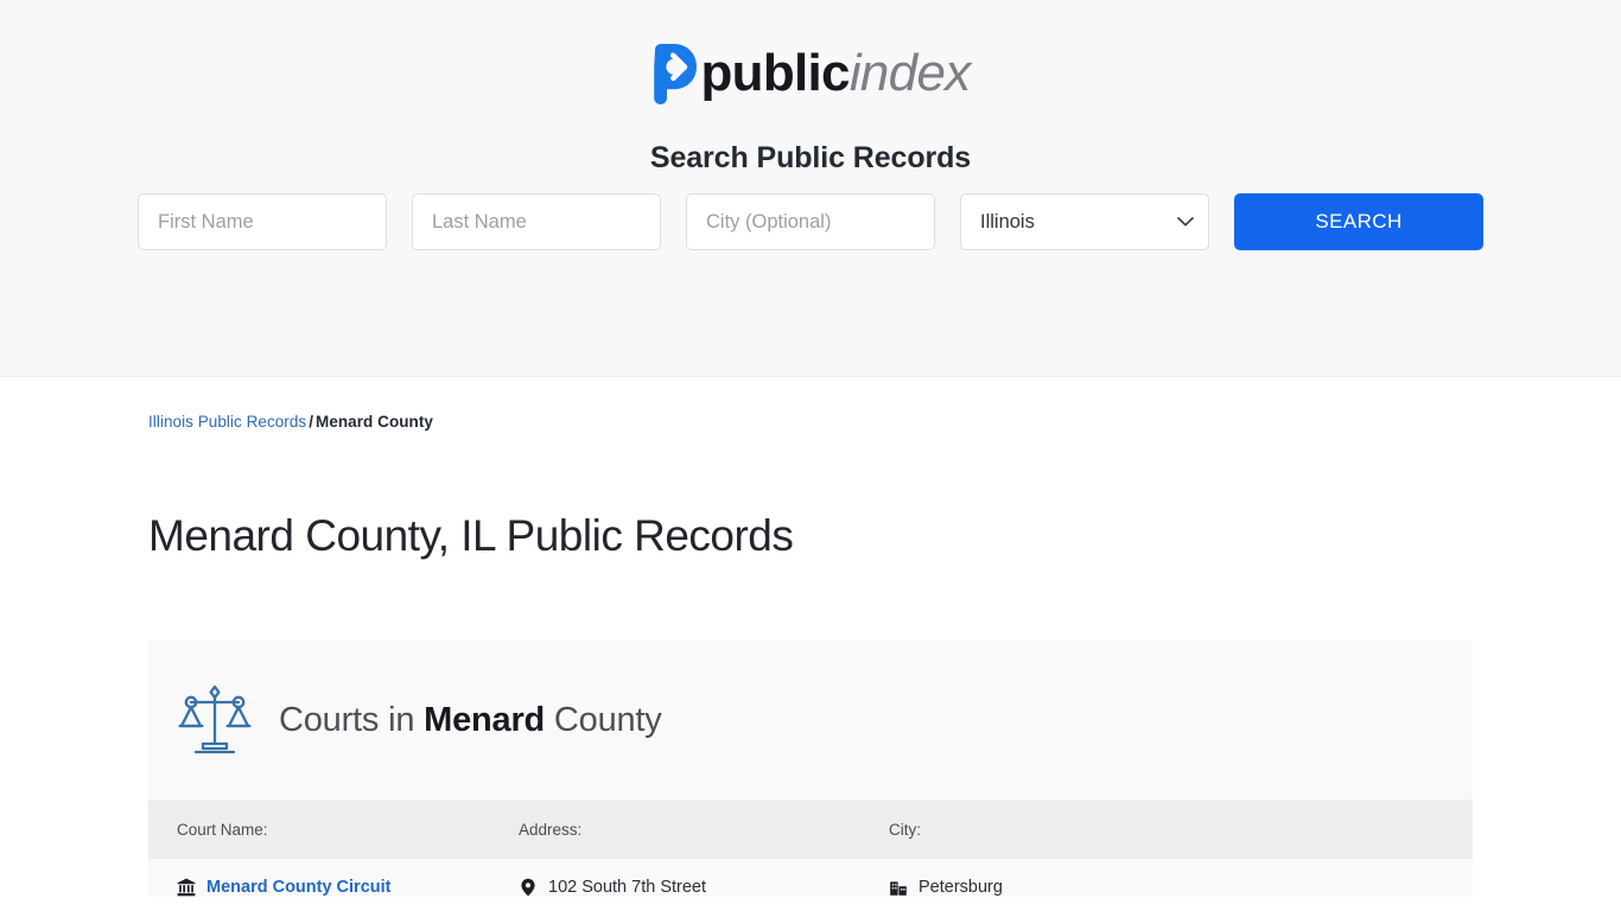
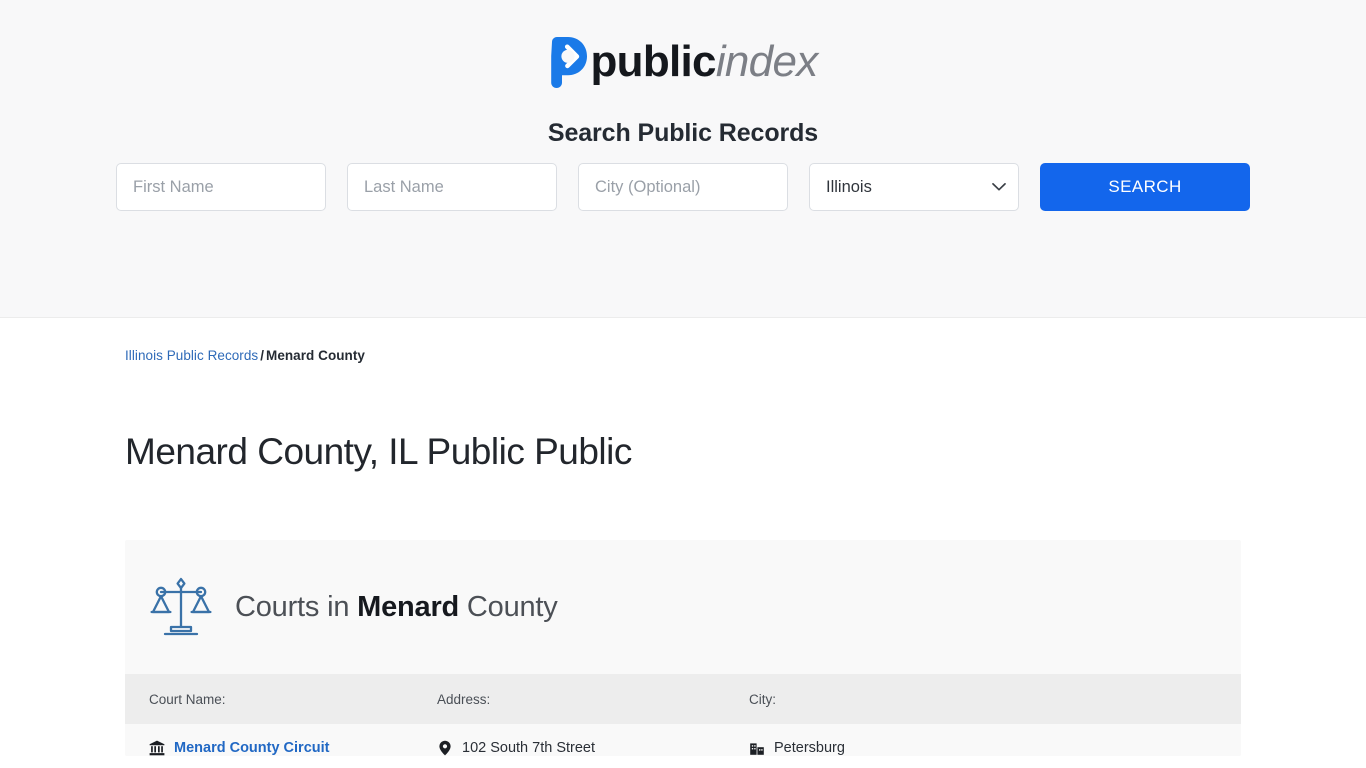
  publicindex
  Search Public Records
  First Name
  Last Name
  City (Optional)
  Illinois
  SEARCH
  Illinois Public Records / Menard County
- Menard County, IL Public Records
+ Menard County, IL Public Public
  Courts in Menard County
  Court Name:
  Address:
  City:
  Menard County Circuit
  102 South 7th Street
  Petersburg
